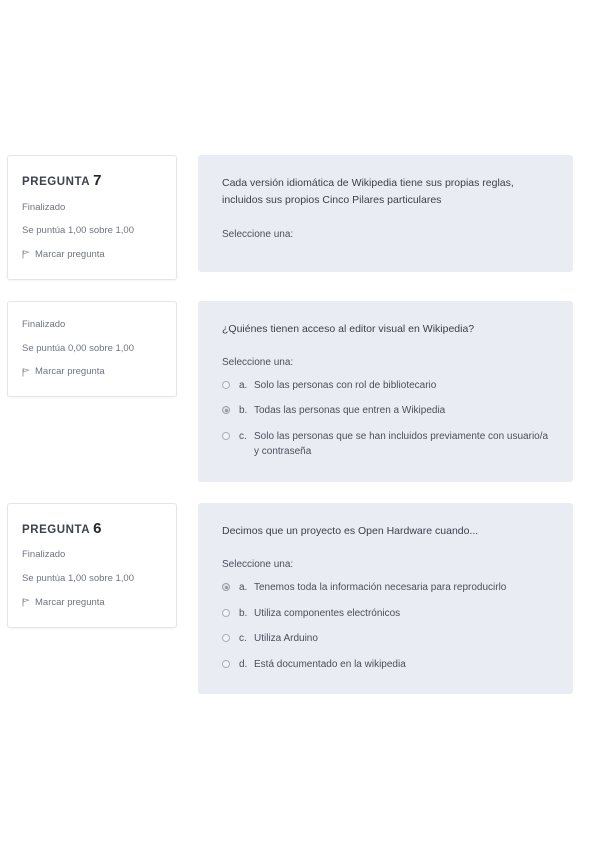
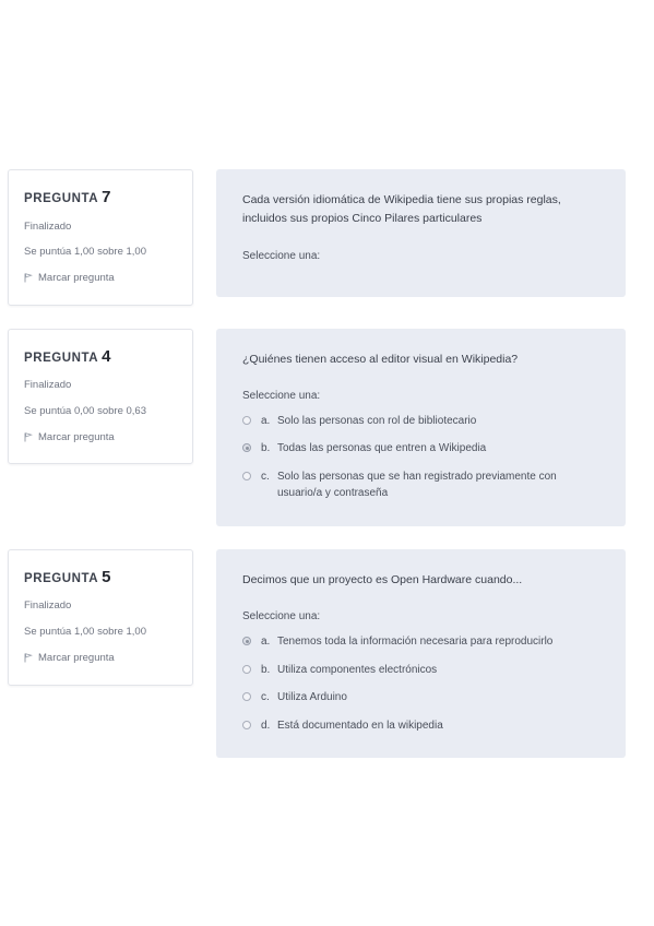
  PREGUNTA 7
  Finalizado
  Se puntúa 1,00 sobre 1,00
  Marcar pregunta
  Cada versión idiomática de Wikipedia tiene sus propias reglas, incluidos sus propios Cinco Pilares particulares
  Seleccione una:
+ PREGUNTA 4
  Finalizado
- Se puntúa 0,00 sobre 1,00
+ Se puntúa 0,00 sobre 0,63
  Marcar pregunta
  ¿Quiénes tienen acceso al editor visual en Wikipedia?
  Seleccione una:
  a.
  Solo las personas con rol de bibliotecario
  b.
  Todas las personas que entren a Wikipedia
  c.
- Solo las personas que se han incluidos previamente con usuario/a y contraseña
+ Solo las personas que se han registrado previamente con usuario/a y contraseña
- PREGUNTA 6
+ PREGUNTA 5
  Finalizado
  Se puntúa 1,00 sobre 1,00
  Marcar pregunta
  Decimos que un proyecto es Open Hardware cuando...
  Seleccione una:
  a.
  Tenemos toda la información necesaria para reproducirlo
  b.
  Utiliza componentes electrónicos
  c.
  Utiliza Arduino
  d.
  Está documentado en la wikipedia
